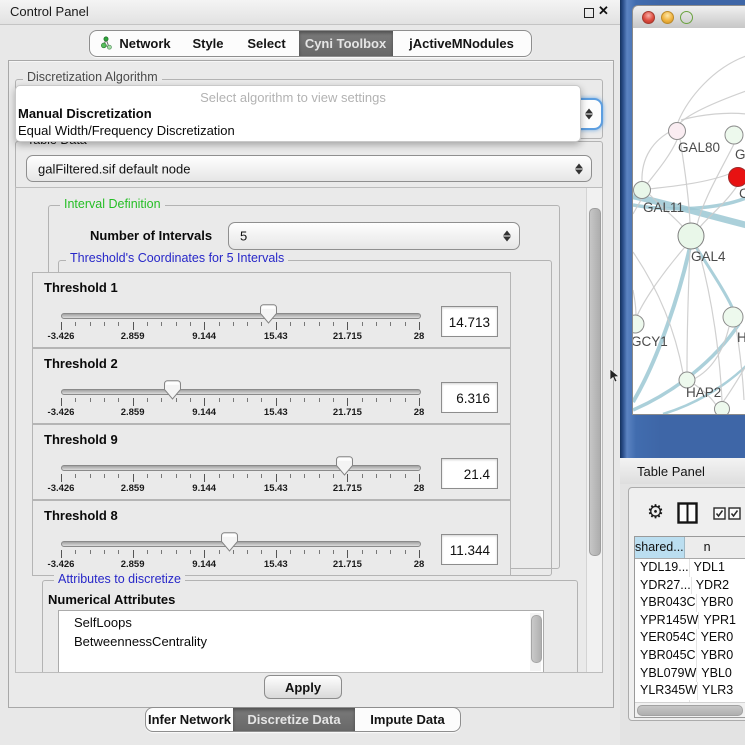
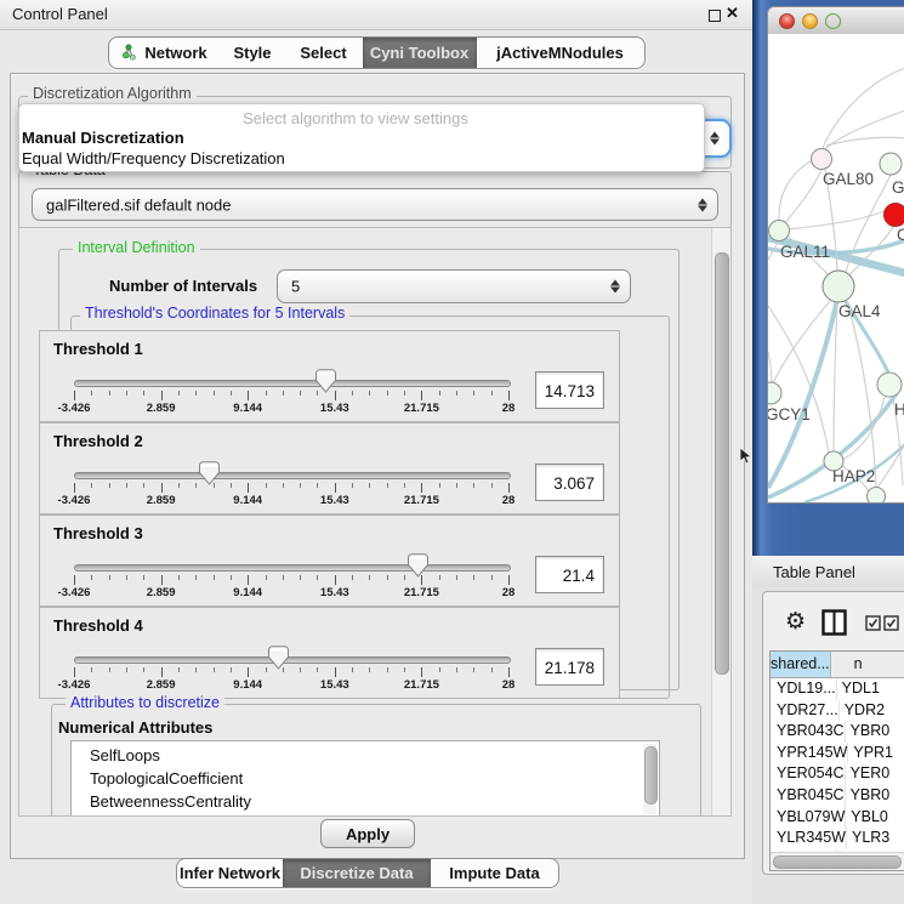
  Control Panel
  ✕
  Network
  Style
  Select
  Cyni Toolbox
  jActiveMNodules
  Discretization Algorithm
  Select algorithm to view settings
  Manual Discretization
  Equal Width/Frequency Discretization
  galFiltered.sif default node
  Interval Definition
  Number of Intervals
  5
  Threshold's Coordinates for 5 Intervals
  Threshold 1
  -3.426
  2.859
  9.144
  15.43
  21.715
  28
  14.713
  Threshold 2
  -3.426
  2.859
  9.144
  15.43
  21.715
  28
- 6.316
+ 3.067
- Threshold 9
+ Threshold 3
  -3.426
  2.859
  9.144
  15.43
  21.715
  28
  21.4
- Threshold 8
+ Threshold 4
  -3.426
  2.859
  9.144
  15.43
  21.715
  28
- 11.344
+ 21.178
  Attributes to discretize
  Numerical Attributes
  SelfLoops
+ TopologicalCoefficient
  BetweennessCentrality
  Apply
  Infer Network
  Discretize Data
  Impute Data
  GAL80
  C
  GAL11
  GAL4
  GCY1
  H
  HAP2
  Table Panel
  ⚙
  shared...
  n
  YDL19...
  YDL1
  YDR27...
  YDR2
  YBR043C
  YBR0
  YPR145W
  YPR1
  YER054C
  YER0
  YBR045C
  YBR0
  YBL079W
  YBL0
  YLR345W
  YLR3
